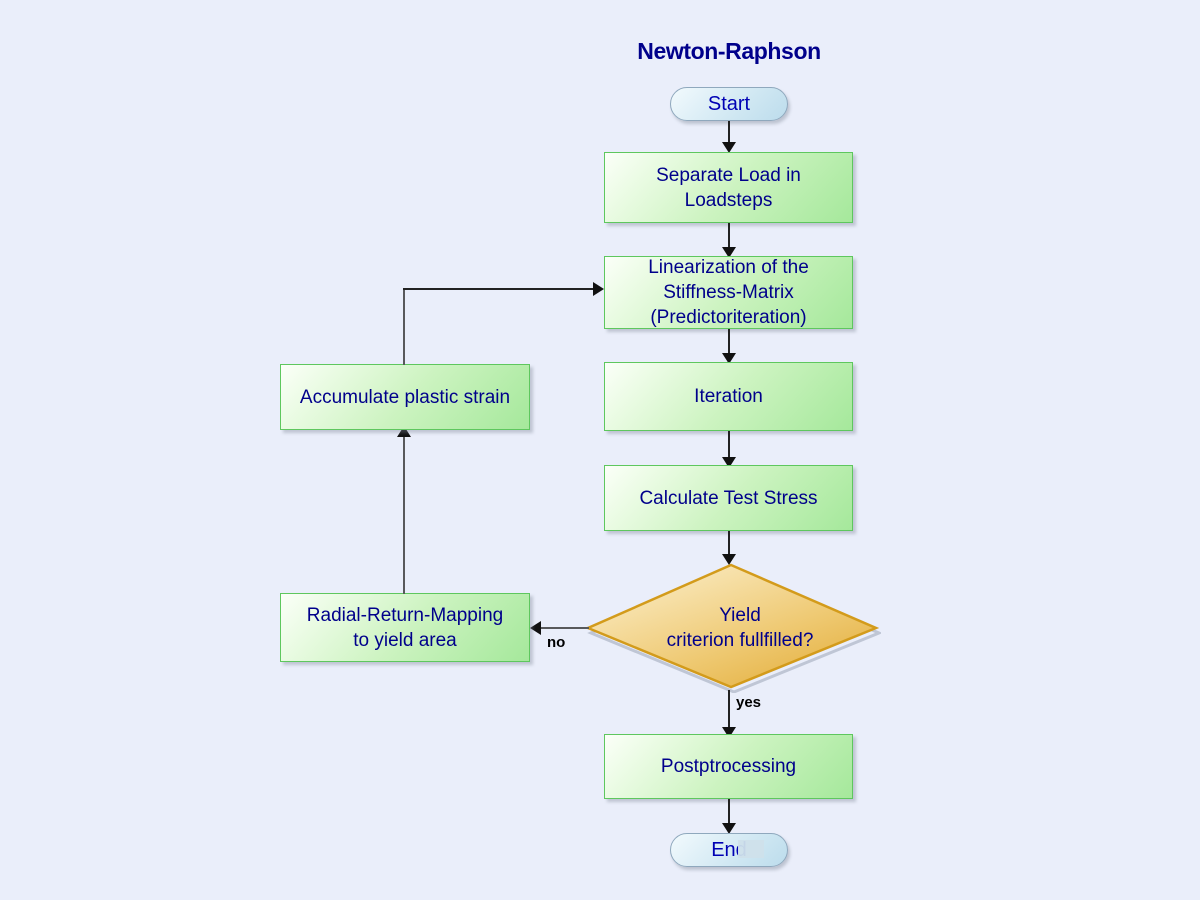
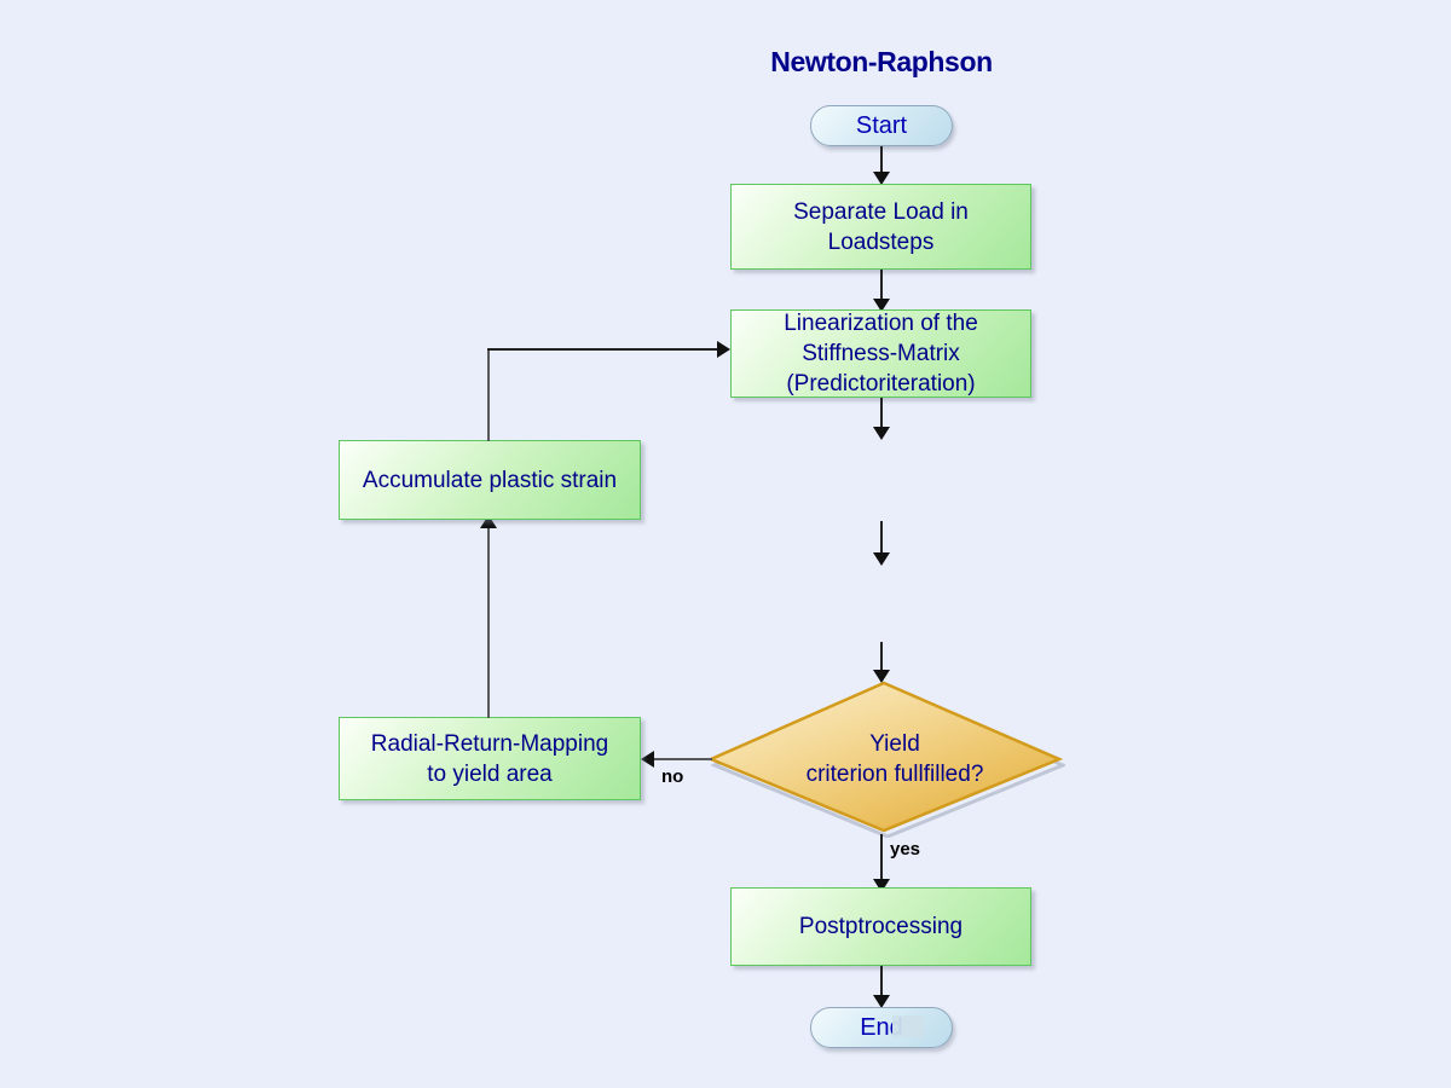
  Newton-Raphson
  Start
  Separate Load in
  Loadsteps
  Linearization of the
  Stiffness-Matrix
  (Predictoriteration)
- Iteration
- Calculate Test Stress
  Yield
  criterion fullfilled?
  no
  yes
  Radial-Return-Mapping
  to yield area
  Accumulate plastic strain
  Postptrocessing
